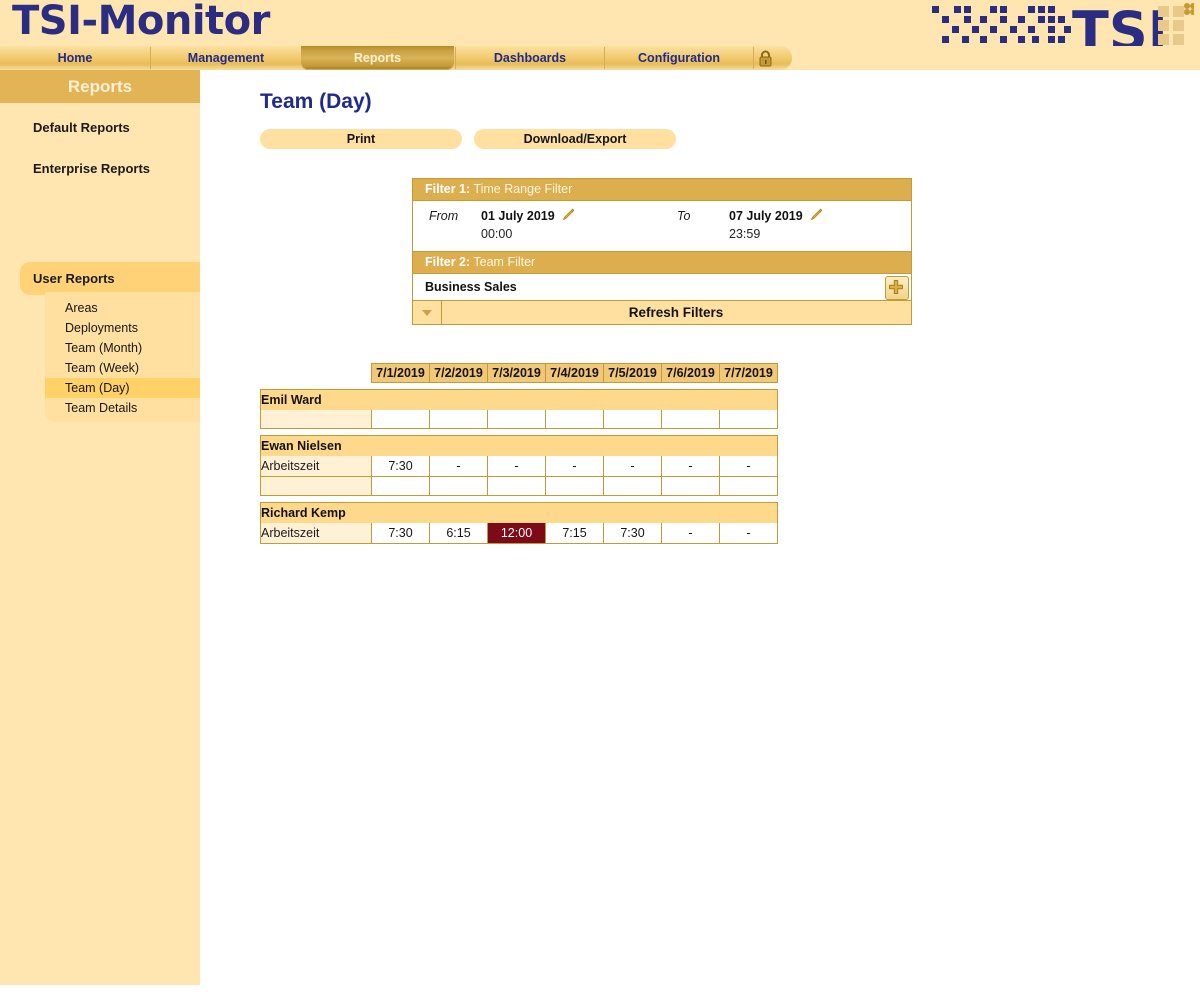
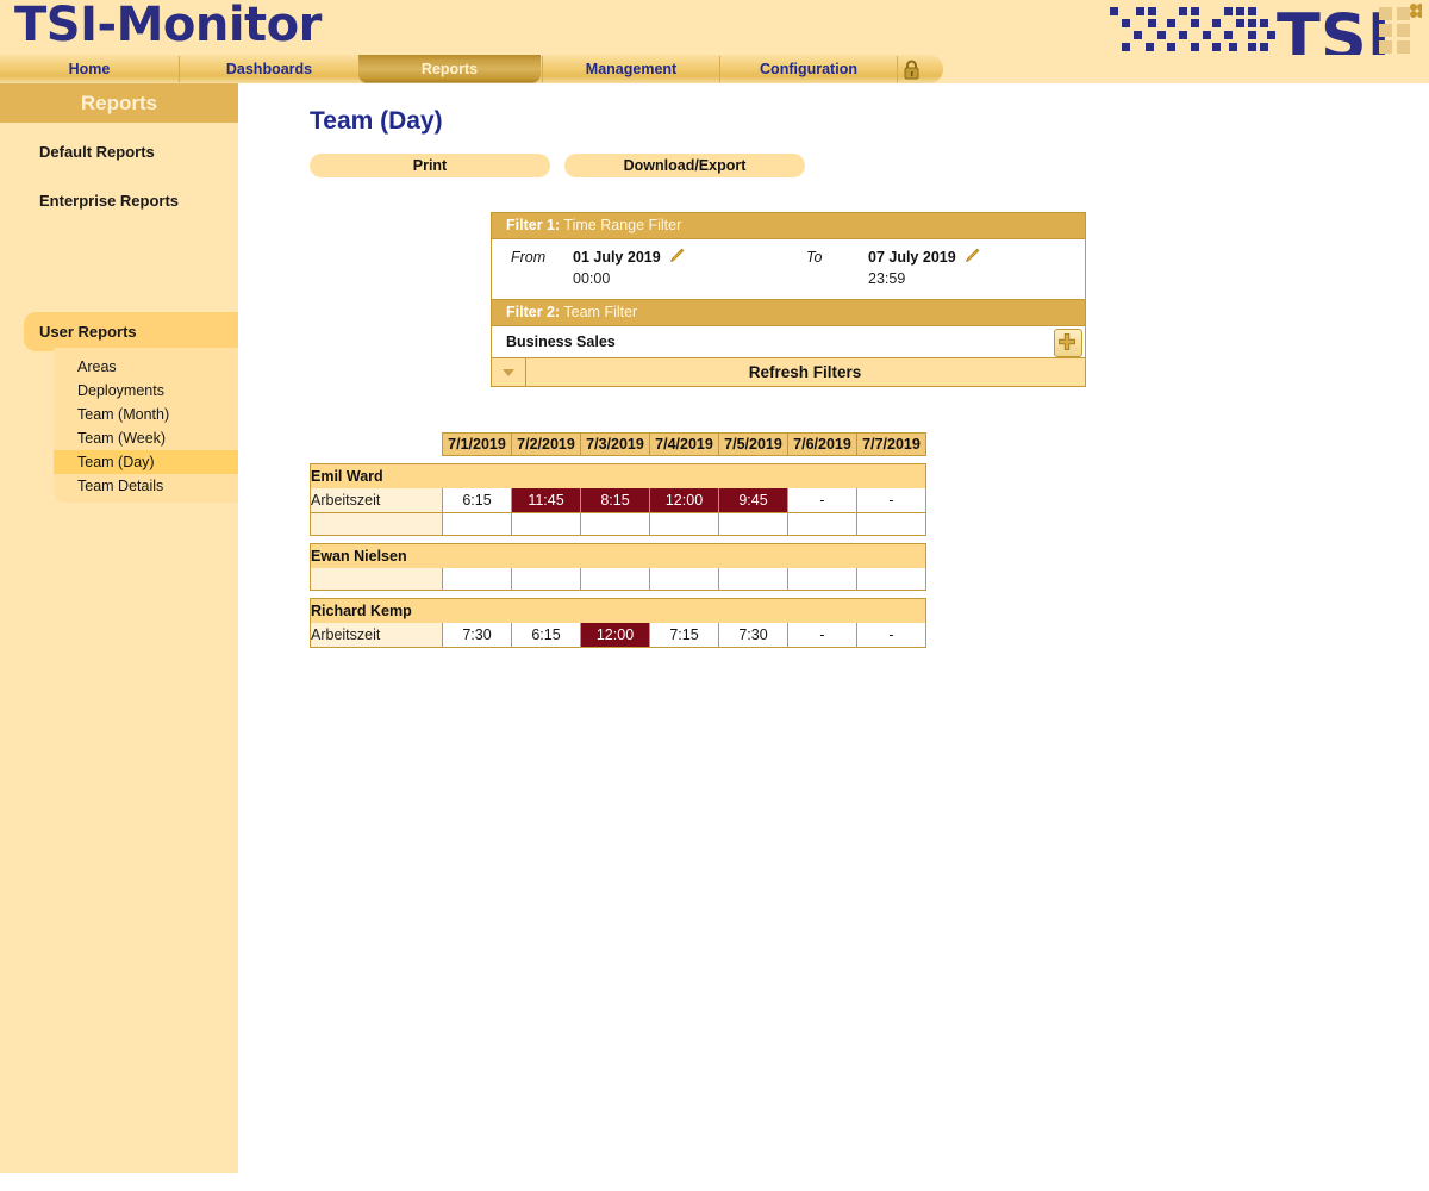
  TSI-Monitor
  TSI
  Home
- Management
+ Dashboards
  Reports
- Dashboards
+ Management
  Configuration
  Reports
  Default Reports
  Enterprise Reports
  User Reports
  Areas
  Deployments
  Team (Month)
  Team (Week)
  Team (Day)
  Team Details
  Team (Day)
  Print
  Download/Export
  Filter 1: Time Range Filter
  From
  01 July 2019
  00:00
  To
  07 July 2019
  23:59
  Filter 2: Team Filter
  Business Sales
  Refresh Filters
  	7/1/2019	7/2/2019	7/3/2019	7/4/2019	7/5/2019	7/6/2019	7/7/2019
  Emil Ward
+ Arbeitszeit	6:15	11:45	8:15	12:00	9:45	-	-
  Ewan Nielsen
- Arbeitszeit	7:30	-	-	-	-	-	-
  Richard Kemp
  Arbeitszeit	7:30	6:15	12:00	7:15	7:30	-	-
